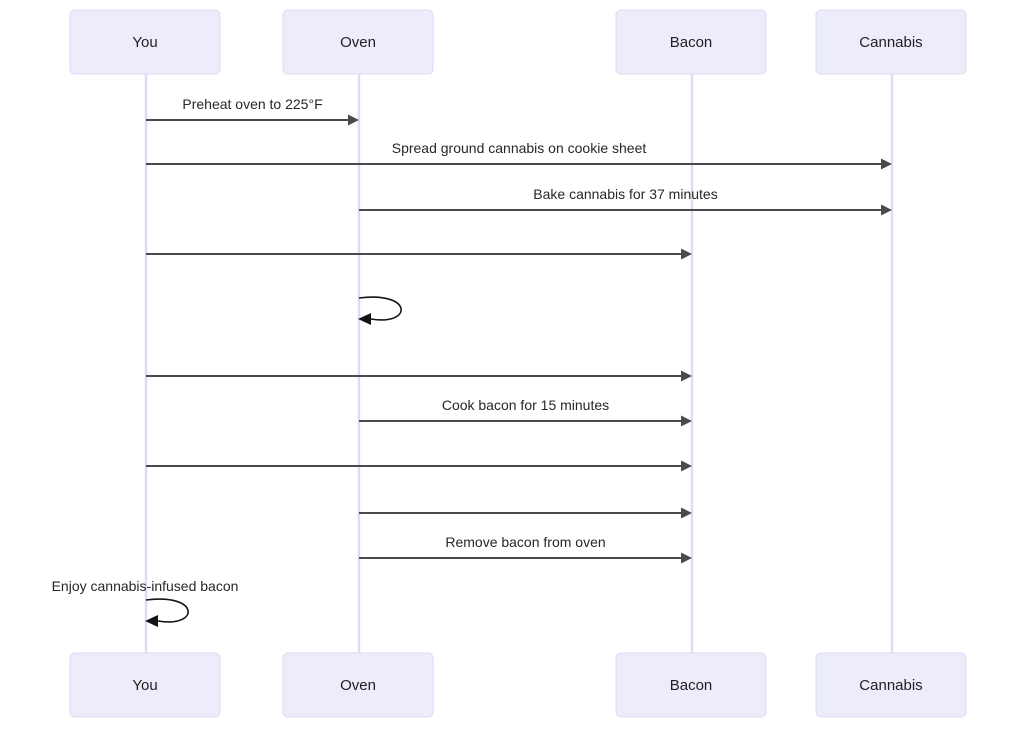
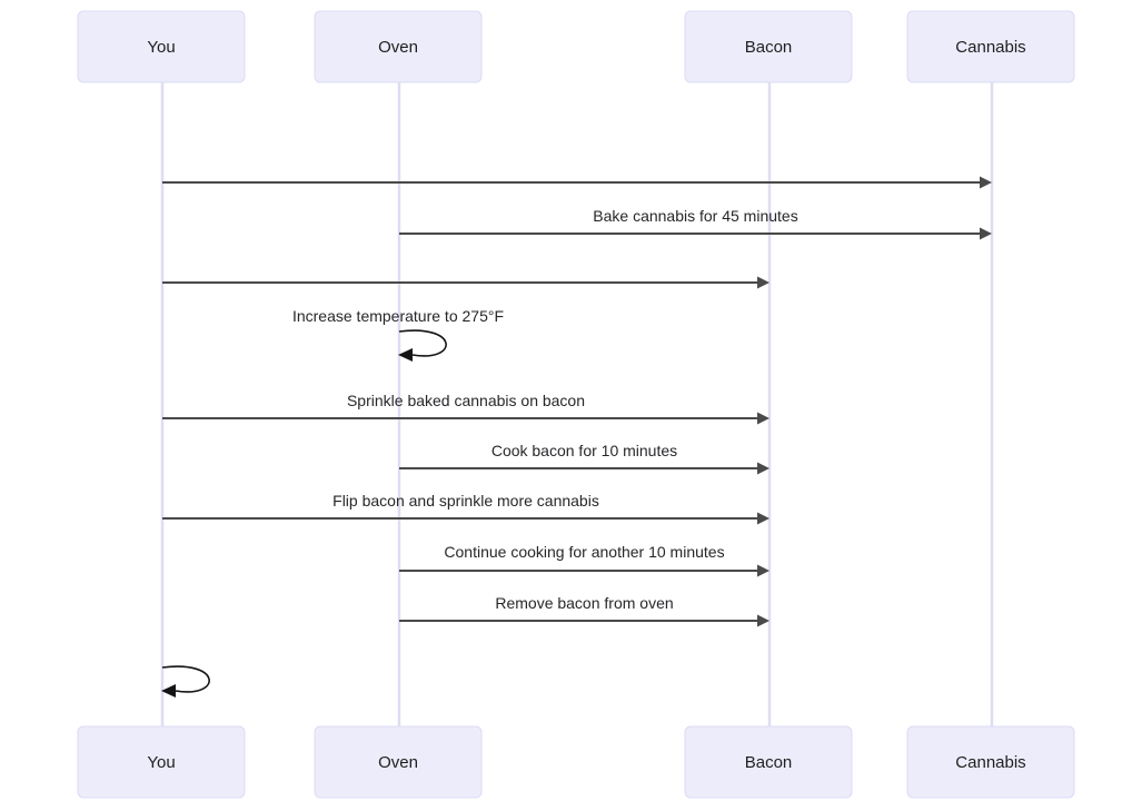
- Preheat oven to 225°F
- Spread ground cannabis on cookie sheet
- Bake cannabis for 37 minutes
+ Bake cannabis for 45 minutes
+ Increase temperature to 275°F
+ Sprinkle baked cannabis on bacon
- Cook bacon for 15 minutes
+ Cook bacon for 10 minutes
+ Flip bacon and sprinkle more cannabis
+ Continue cooking for another 10 minutes
  Remove bacon from oven
- Enjoy cannabis-infused bacon
  You
  Oven
  Bacon
  Cannabis
  You
  Oven
  Bacon
  Cannabis
